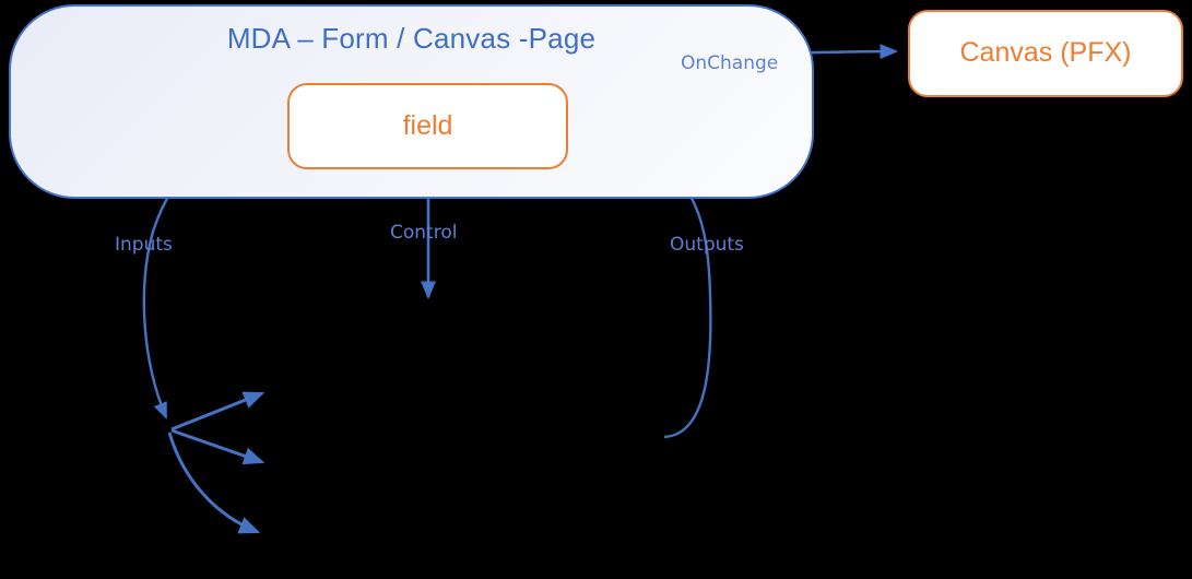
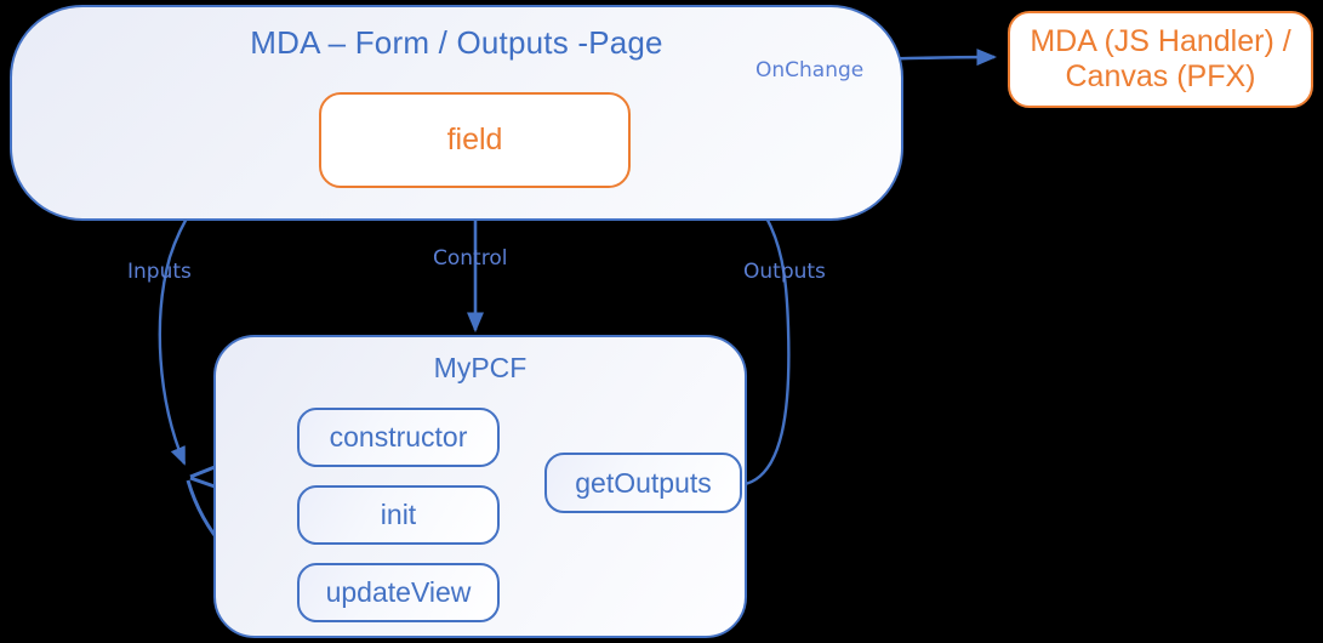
- MDA – Form / Canvas -Page
+ MDA – Form / Outputs -Page
  field
+ MDA (JS Handler) /
  Canvas (PFX)
+ MyPCF
+ constructor
+ init
+ updateView
+ getOutputs
  Inputs
  Control
  Outputs
  OnChange
